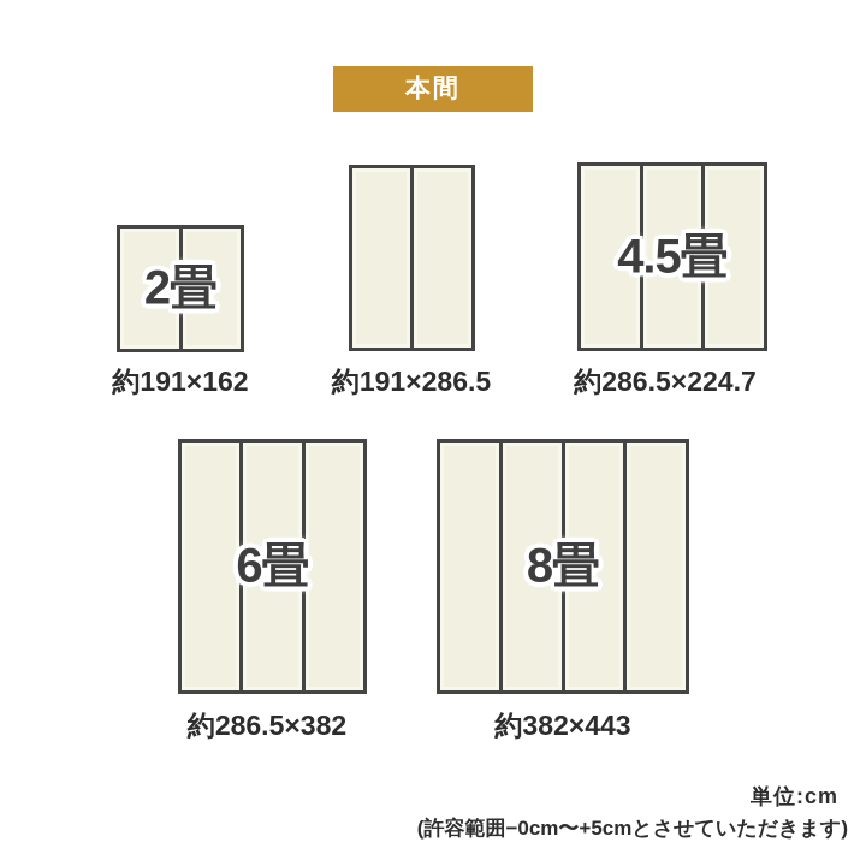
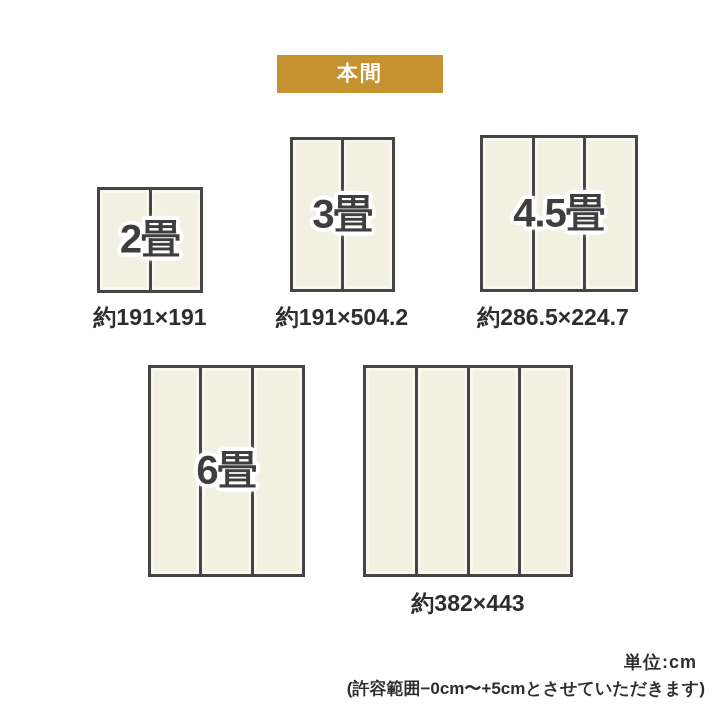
  本間
  2畳
- 約191×162
+ 約191×191
+ 3畳
- 約191×286.5
+ 約191×504.2
  4.5畳
  約286.5×224.7
  6畳
- 約286.5×382
- 8畳
  約382×443
  単位:cm
  (許容範囲−0cm〜+5cmとさせていただきます)
